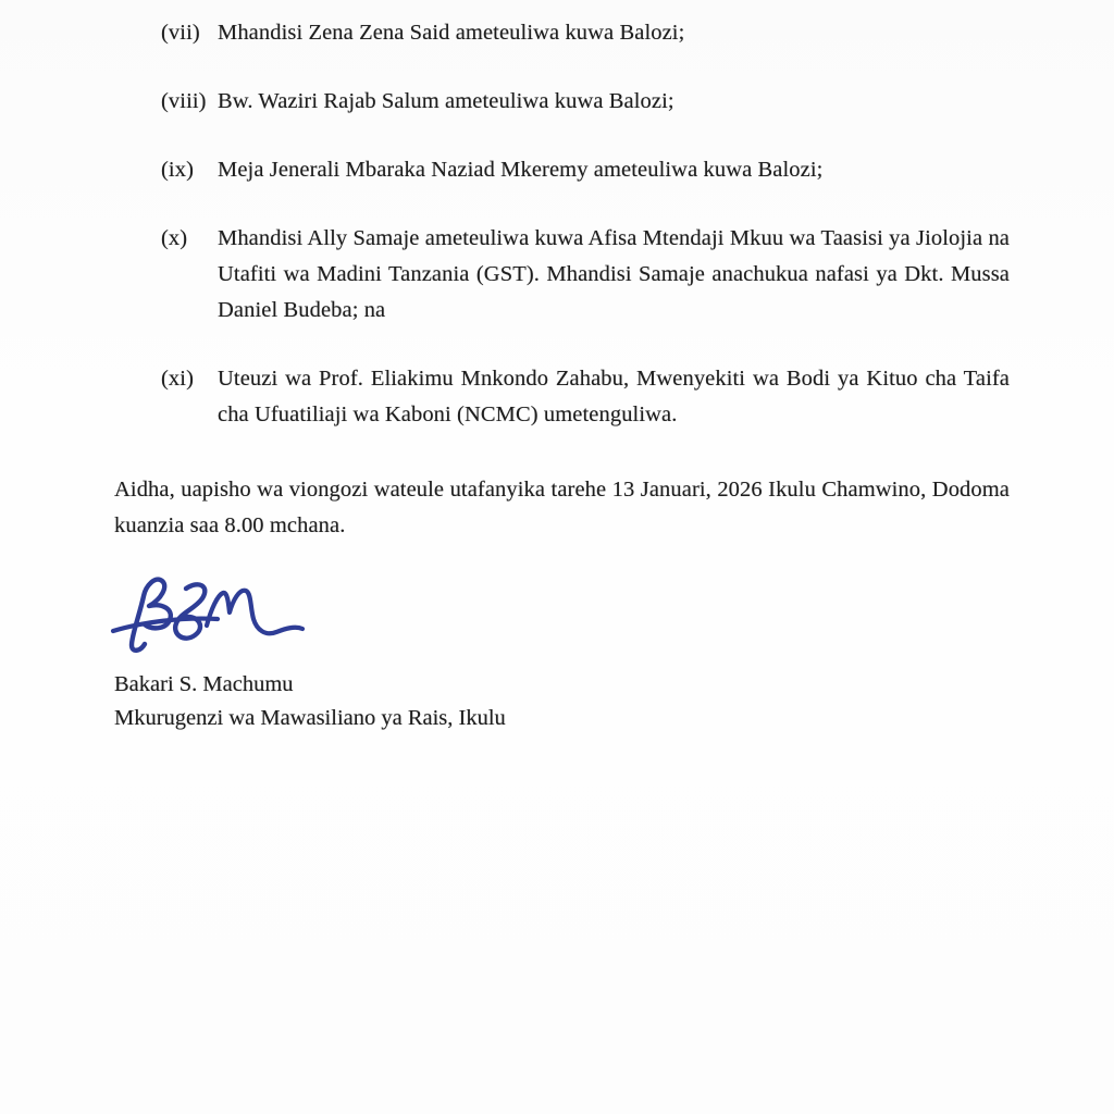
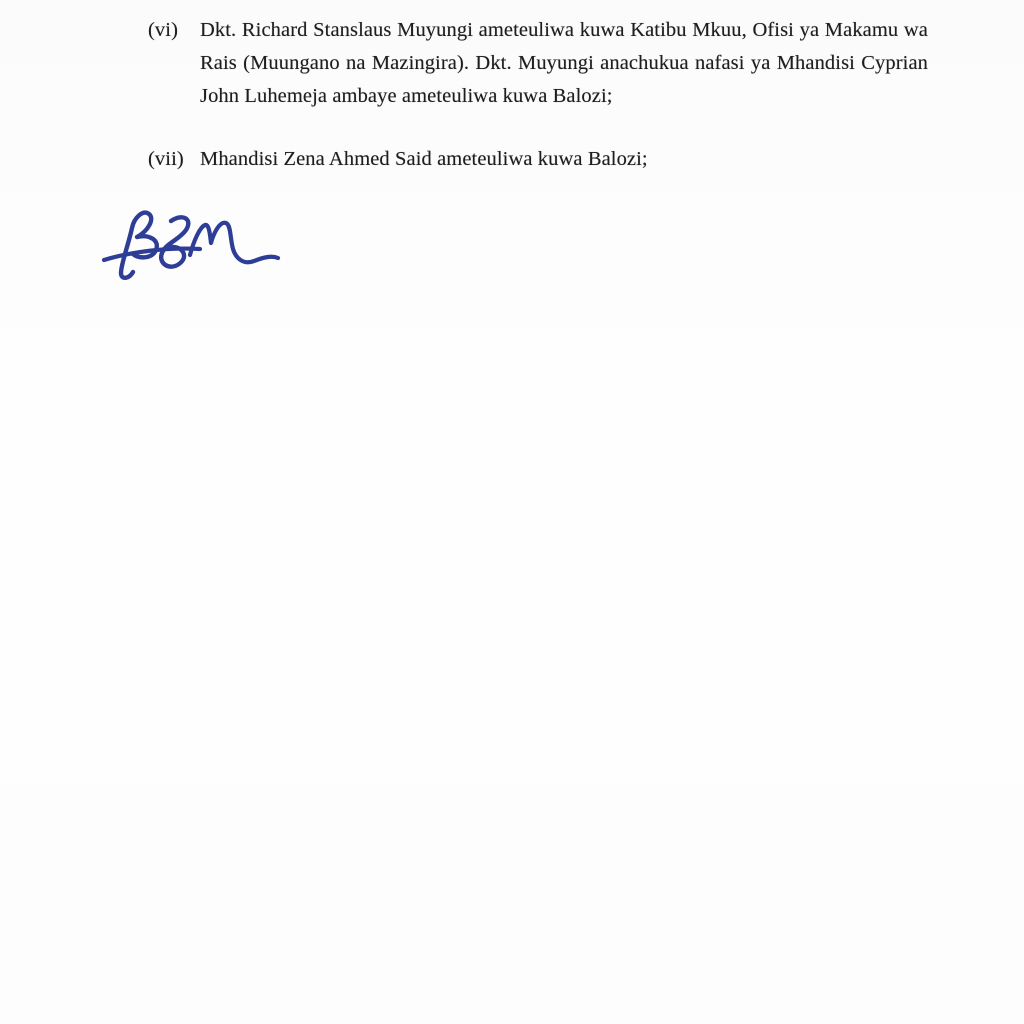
+ (vi)
+ Dkt. Richard Stanslaus Muyungi ameteuliwa kuwa Katibu Mkuu, Ofisi ya Makamu wa Rais (Muungano na Mazingira). Dkt. Muyungi anachukua nafasi ya Mhandisi Cyprian John Luhemeja ambaye ameteuliwa kuwa Balozi;
  (vii)
- Mhandisi Zena Zena Said ameteuliwa kuwa Balozi;
+ Mhandisi Zena Ahmed Said ameteuliwa kuwa Balozi;
- (viii)
- Bw. Waziri Rajab Salum ameteuliwa kuwa Balozi;
- (ix)
- Meja Jenerali Mbaraka Naziad Mkeremy ameteuliwa kuwa Balozi;
- (x)
- Mhandisi Ally Samaje ameteuliwa kuwa Afisa Mtendaji Mkuu wa Taasisi ya Jiolojia na Utafiti wa Madini Tanzania (GST). Mhandisi Samaje anachukua nafasi ya Dkt. Mussa Daniel Budeba; na
- (xi)
- Uteuzi wa Prof. Eliakimu Mnkondo Zahabu, Mwenyekiti wa Bodi ya Kituo cha Taifa cha Ufuatiliaji wa Kaboni (NCMC) umetenguliwa.
- Aidha, uapisho wa viongozi wateule utafanyika tarehe 13 Januari, 2026 Ikulu Chamwino, Dodoma kuanzia saa 8.00 mchana.
- Bakari S. Machumu
- Mkurugenzi wa Mawasiliano ya Rais, Ikulu
